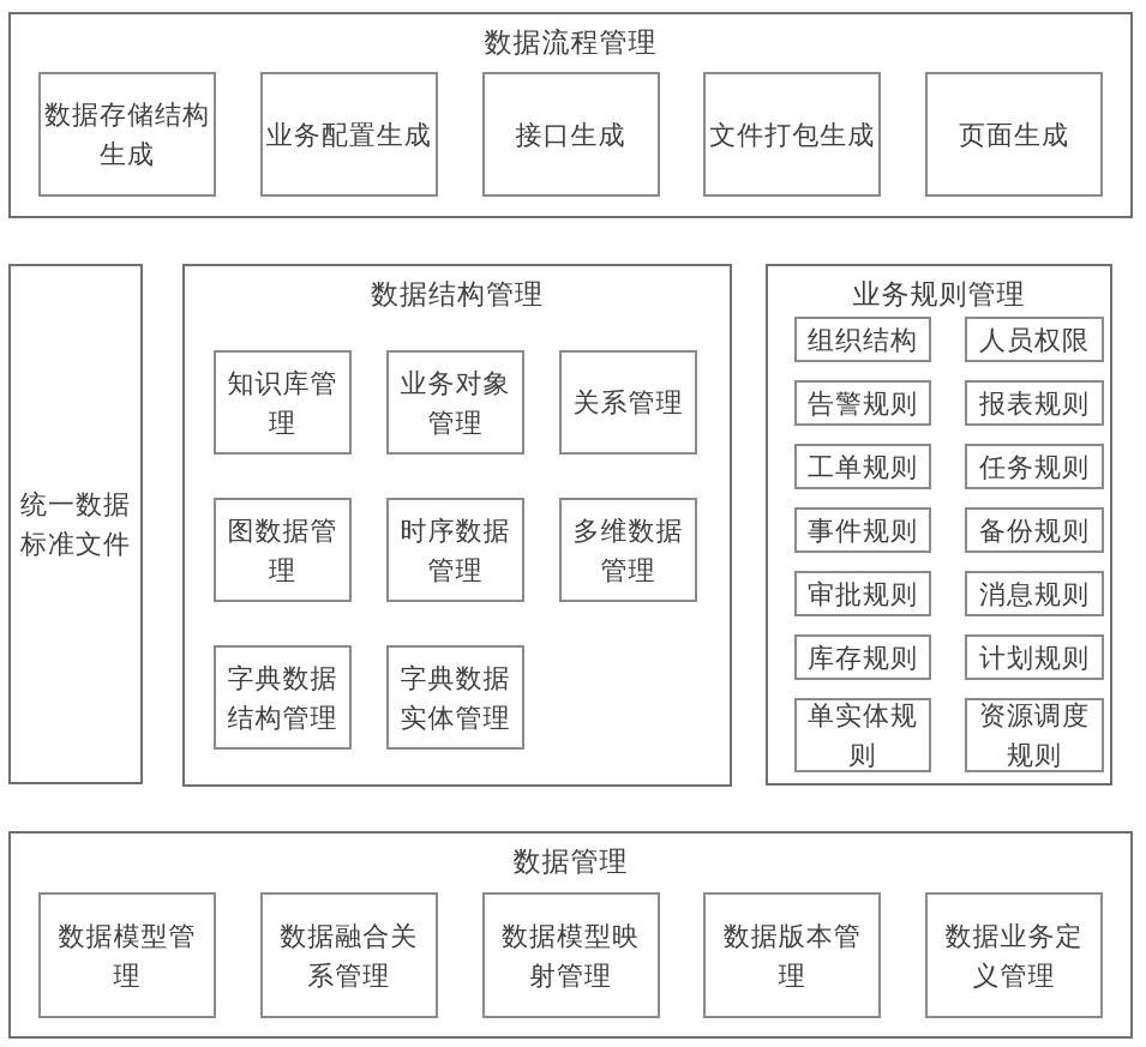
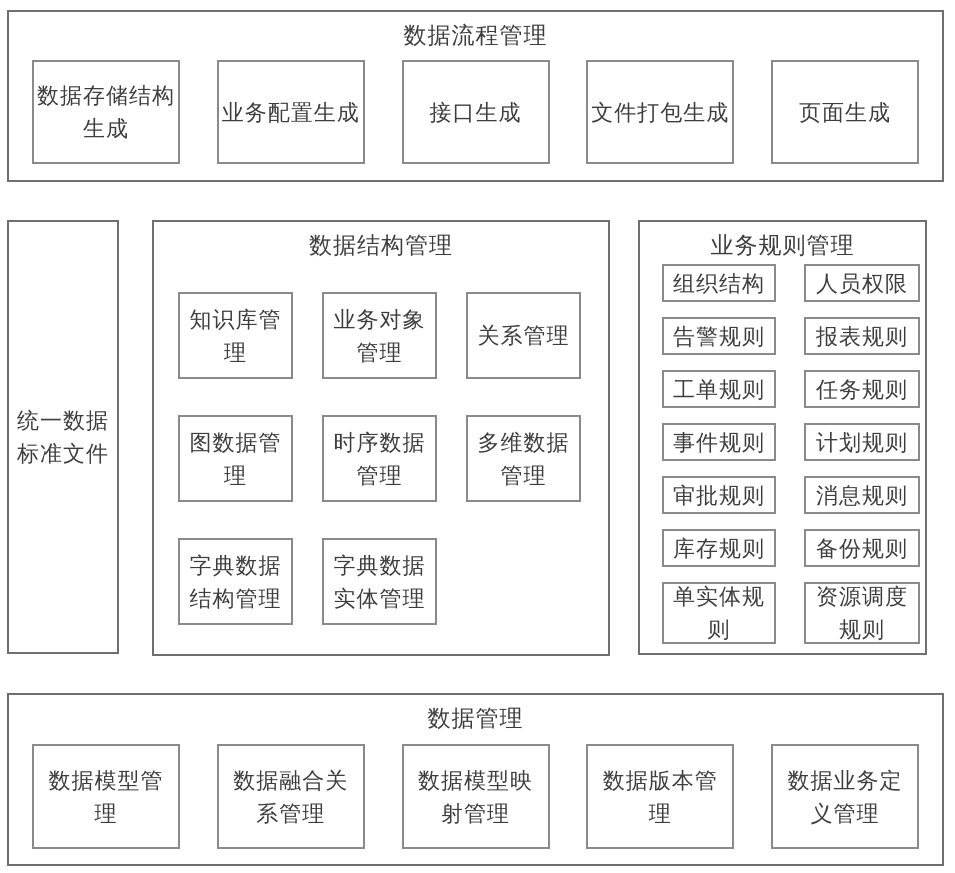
  数据流程管理
  数据存储结构
  生成
  业务配置生成
  接口生成
  文件打包生成
  页面生成
  统一数据
  标准文件
  数据结构管理
  知识库管
  理
  业务对象
  管理
  关系管理
  图数据管
  理
  时序数据
  管理
  多维数据
  管理
  字典数据
  结构管理
  字典数据
  实体管理
  业务规则管理
  组织结构
  人员权限
  告警规则
  报表规则
  工单规则
  任务规则
  事件规则
- 备份规则
+ 计划规则
  审批规则
  消息规则
  库存规则
- 计划规则
+ 备份规则
  单实体规
  则
  资源调度
  规则
  数据管理
  数据模型管
  理
  数据融合关
  系管理
  数据模型映
  射管理
  数据版本管
  理
  数据业务定
  义管理
